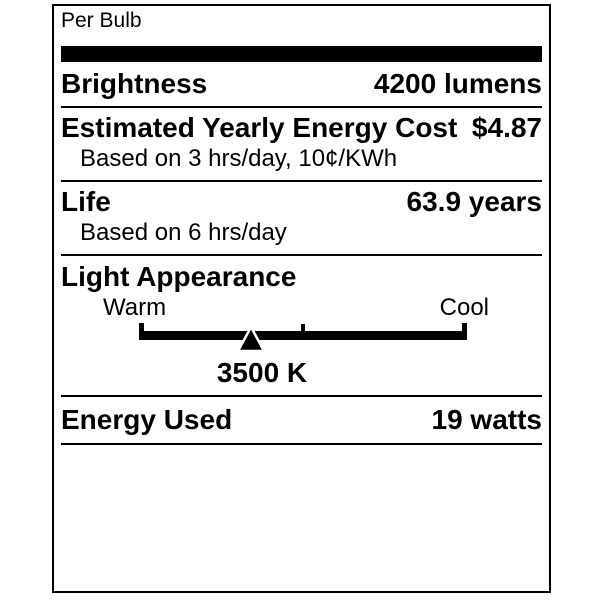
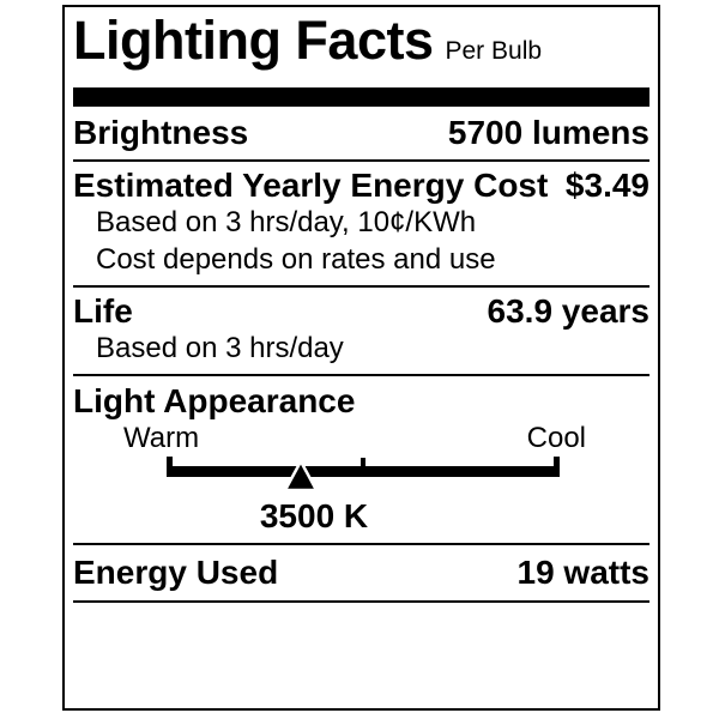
+ Lighting Facts
  Per Bulb
  Brightness
- 4200 lumens
+ 5700 lumens
  Estimated Yearly Energy Cost
- $4.87
+ $3.49
  Based on 3 hrs/day, 10¢/KWh
+ Cost depends on rates and use
  Life
  63.9 years
- Based on 6 hrs/day
+ Based on 3 hrs/day
  Light Appearance
  Warm
  Cool
  3500 K
  Energy Used
  19 watts
